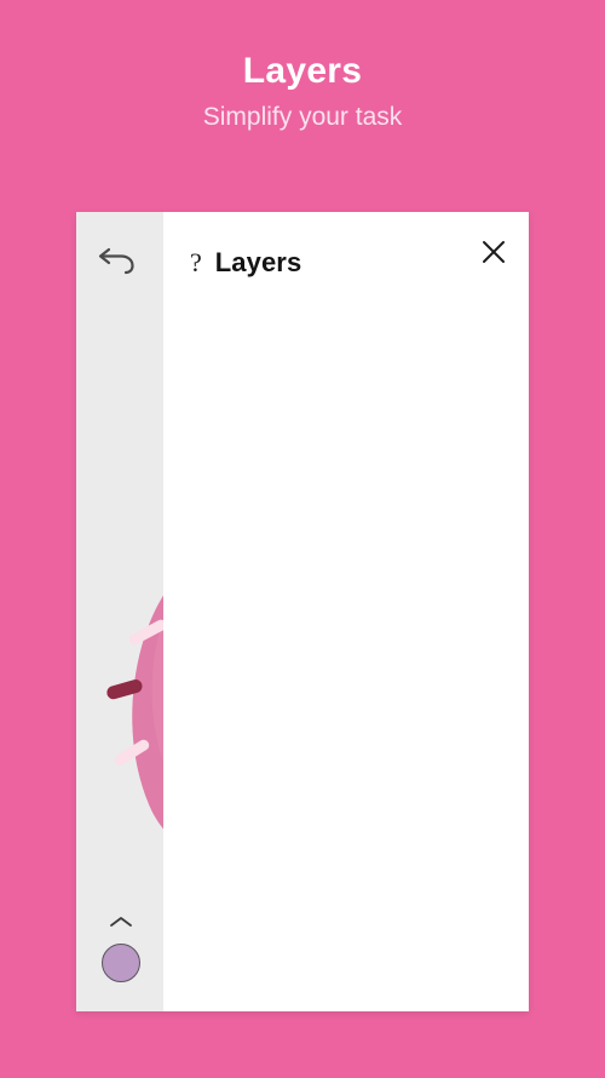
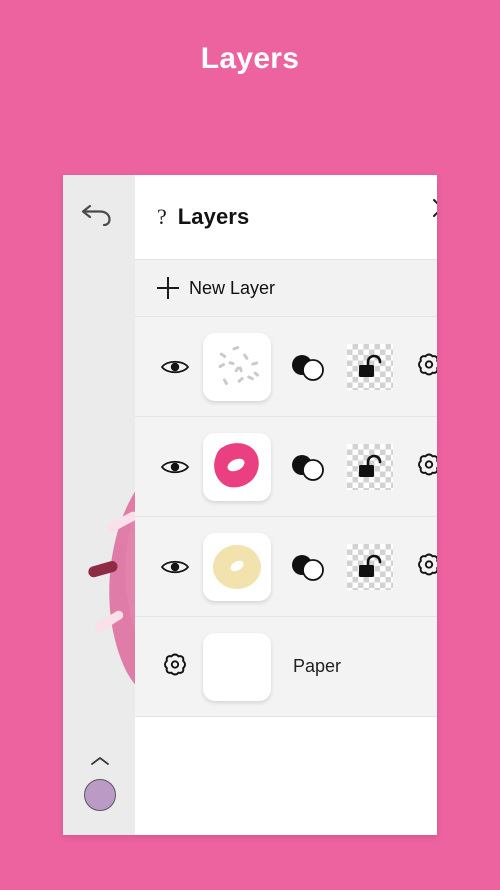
  Layers
- Simplify your task
  ?
  Layers
+ New Layer
+ Paper
